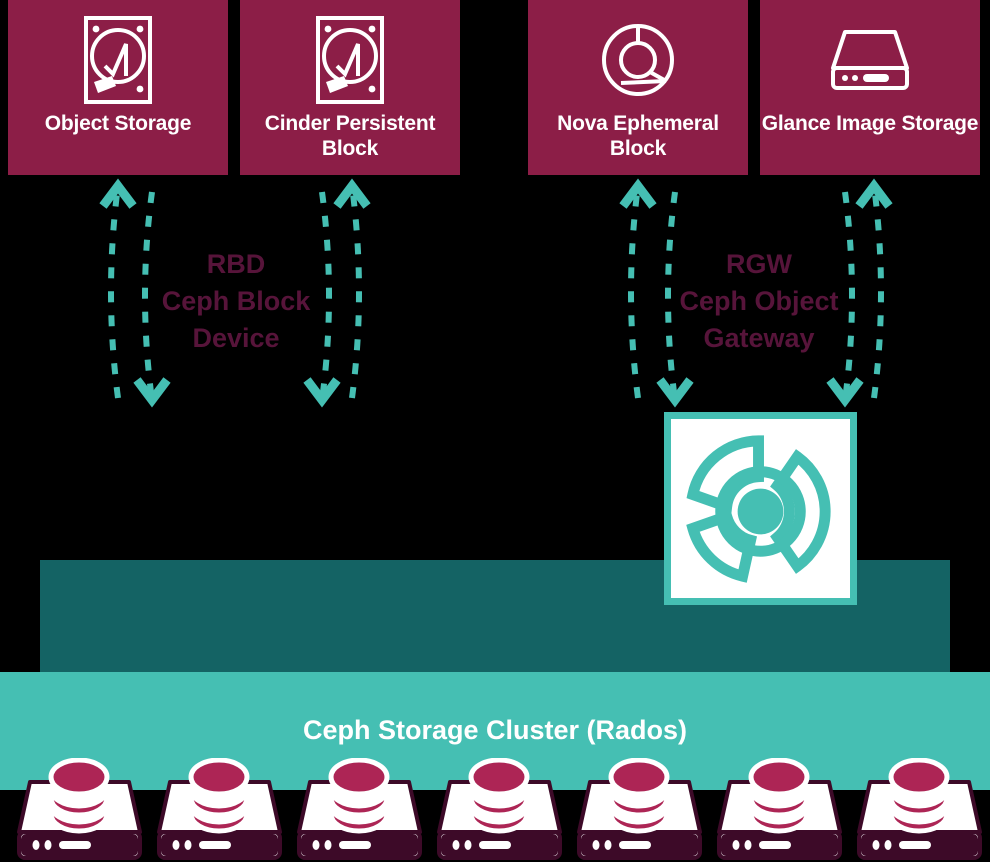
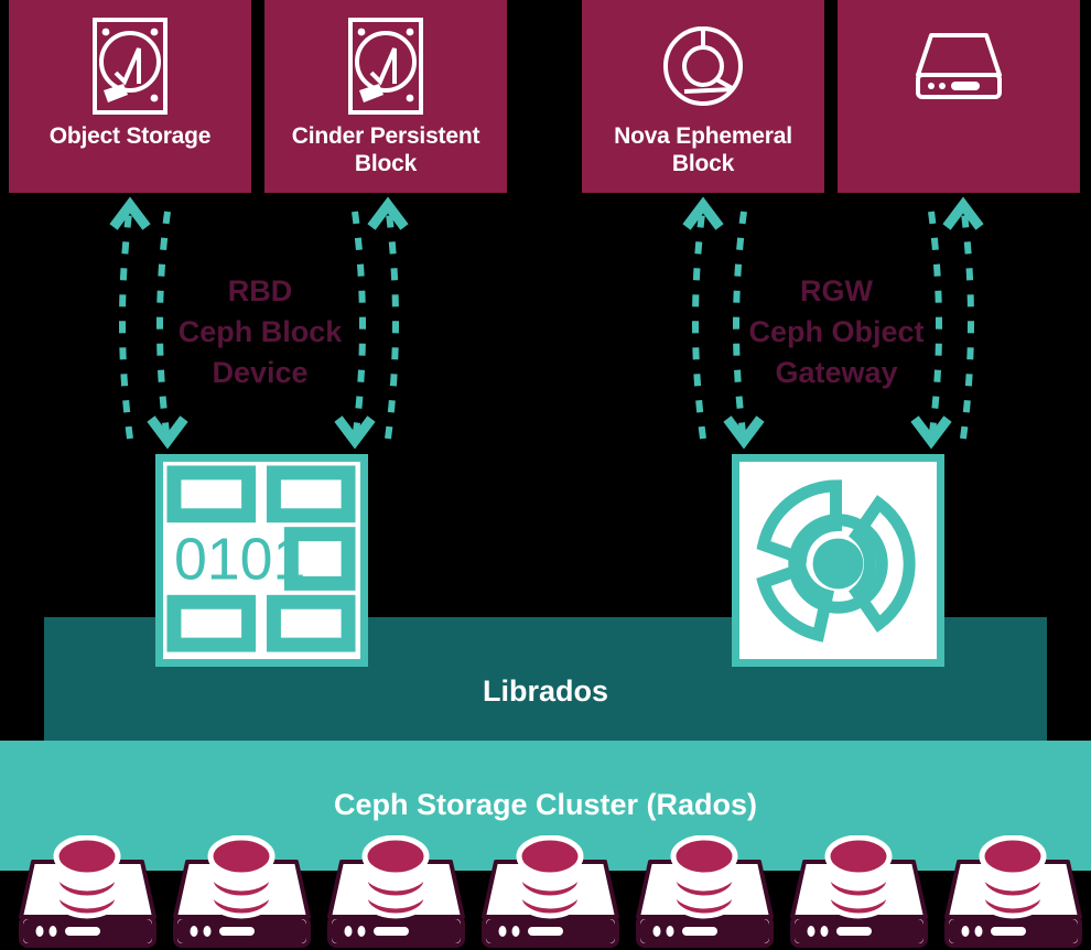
  Object Storage
  Cinder Persistent Block
  Nova Ephemeral Block
- Glance Image Storage
  RBD
  Ceph Block
  Device
  RGW
  Ceph Object
  Gateway
+ 0101
+ Librados
  Ceph Storage Cluster (Rados)
